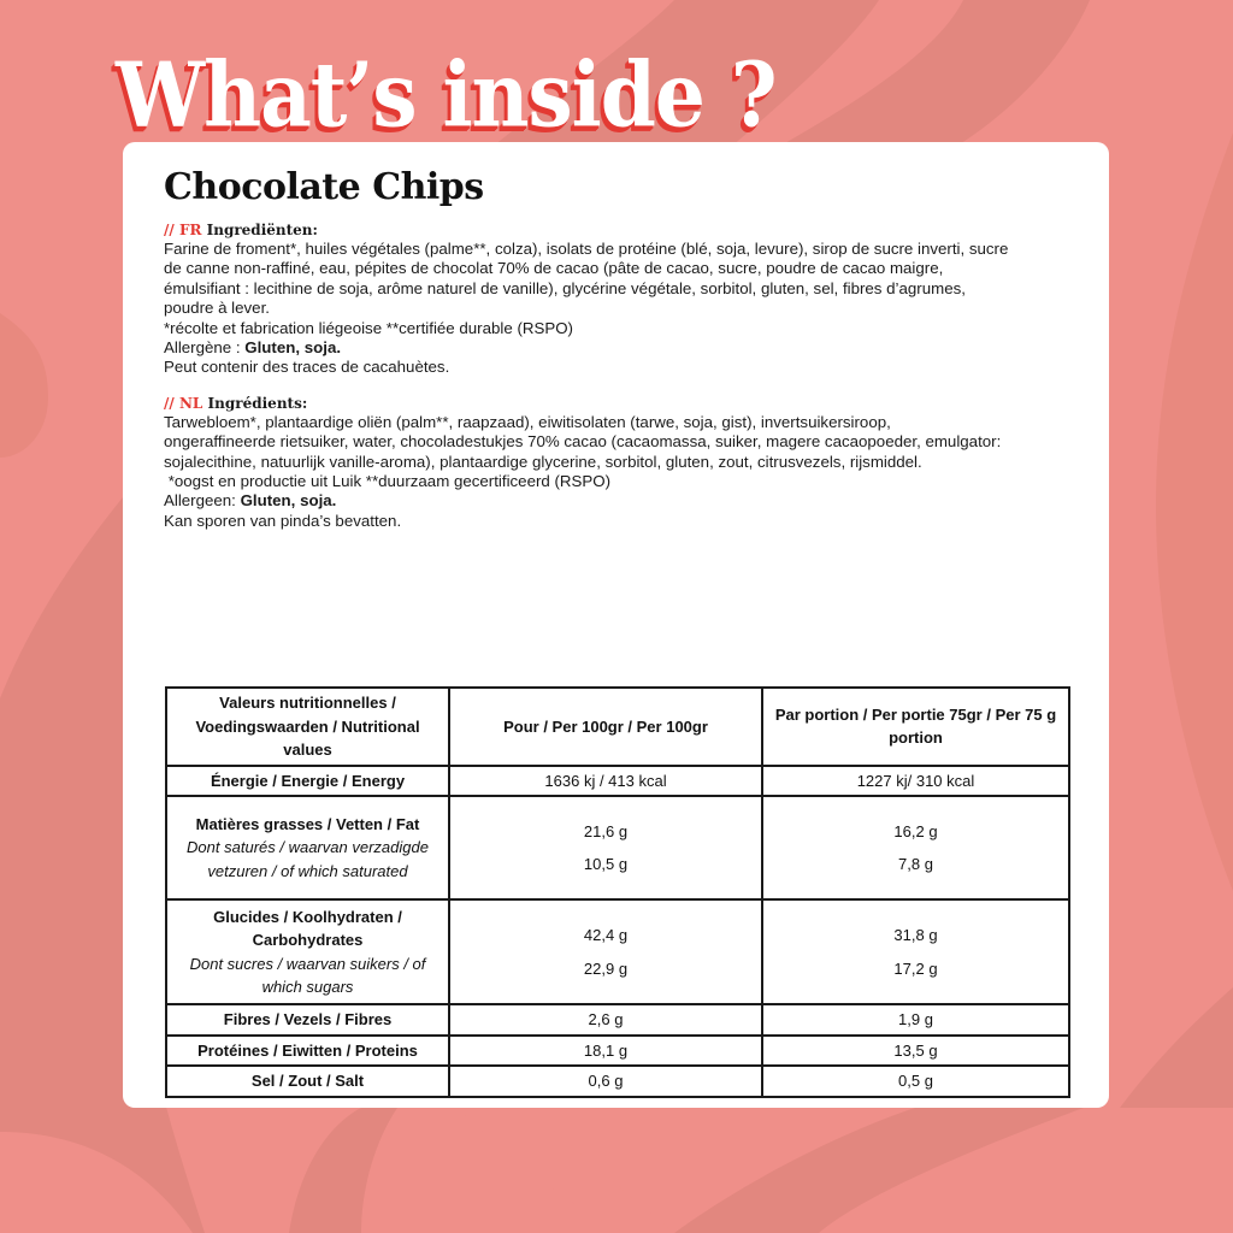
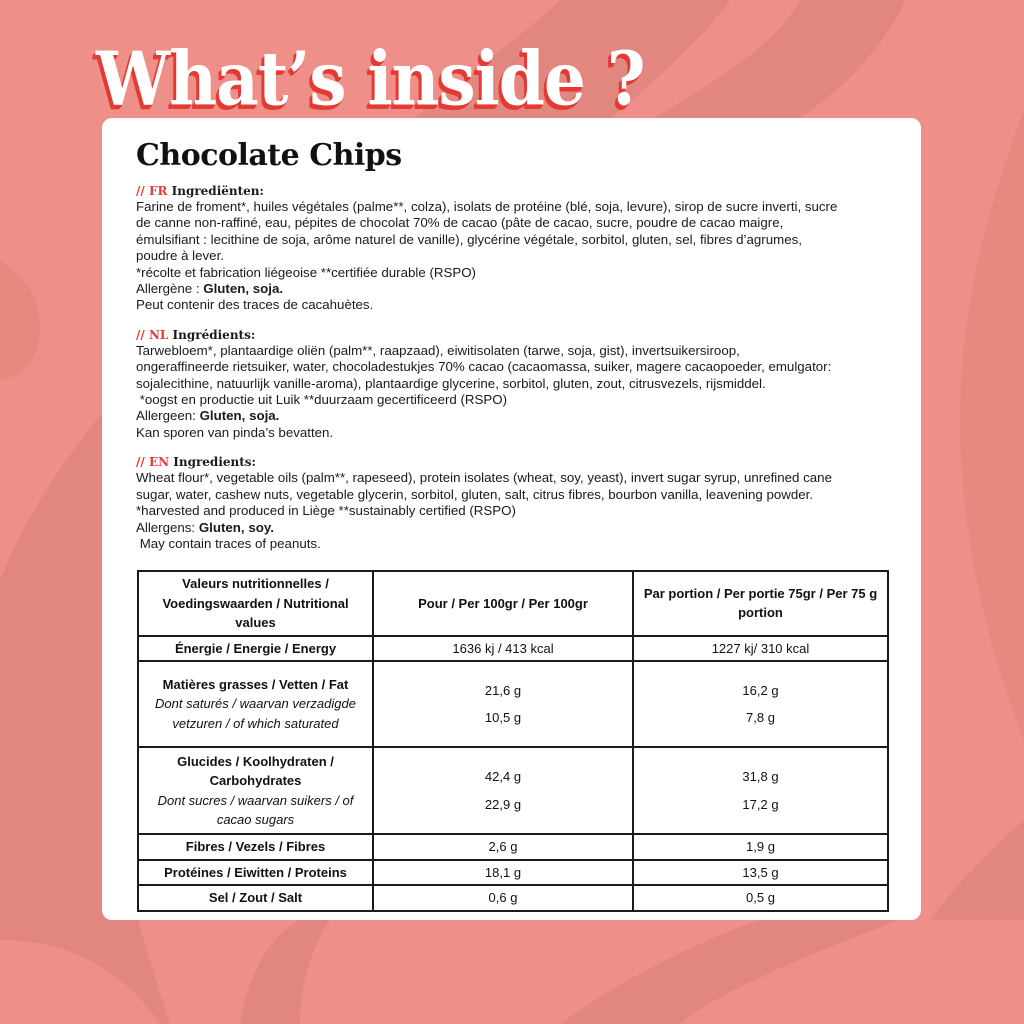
  What’s inside ?
  Chocolate Chips
  // FR Ingrediënten:
  Farine de froment*, huiles végétales (palme**, colza), isolats de protéine (blé, soja, levure), sirop de sucre inverti, sucre
  de canne non-raffiné, eau, pépites de chocolat 70% de cacao (pâte de cacao, sucre, poudre de cacao maigre,
  émulsifiant : lecithine de soja, arôme naturel de vanille), glycérine végétale, sorbitol, gluten, sel, fibres d’agrumes,
  poudre à lever.
  *récolte et fabrication liégeoise **certifiée durable (RSPO)
  Allergène : Gluten, soja.
  Peut contenir des traces de cacahuètes.
  // NL Ingrédients:
  Tarwebloem*, plantaardige oliën (palm**, raapzaad), eiwitisolaten (tarwe, soja, gist), invertsuikersiroop,
  ongeraffineerde rietsuiker, water, chocoladestukjes 70% cacao (cacaomassa, suiker, magere cacaopoeder, emulgator:
  sojalecithine, natuurlijk vanille-aroma), plantaardige glycerine, sorbitol, gluten, zout, citrusvezels, rijsmiddel.
  *oogst en productie uit Luik **duurzaam gecertificeerd (RSPO)
  Allergeen: Gluten, soja.
  Kan sporen van pinda’s bevatten.
+ // EN Ingredients:
+ Wheat flour*, vegetable oils (palm**, rapeseed), protein isolates (wheat, soy, yeast), invert sugar syrup, unrefined cane
+ sugar, water, cashew nuts, vegetable glycerin, sorbitol, gluten, salt, citrus fibres, bourbon vanilla, leavening powder.
+ *harvested and produced in Liège **sustainably certified (RSPO)
+ Allergens: Gluten, soy.
+ May contain traces of peanuts.
  Valeurs nutritionnelles / Voedingswaarden / Nutritional values	Pour / Per 100gr / Per 100gr	Par portion / Per portie 75gr / Per 75 g portion
  Énergie / Energie / Energy	1636 kj / 413 kcal	1227 kj/ 310 kcal
  Matières grasses / Vetten / Fat Dont saturés / waarvan verzadigde vetzuren / of which saturated	21,6 g 10,5 g	16,2 g 7,8 g
- Glucides / Koolhydraten / Carbohydrates Dont sucres / waarvan suikers / of which sugars	42,4 g 22,9 g	31,8 g 17,2 g
+ Glucides / Koolhydraten / Carbohydrates Dont sucres / waarvan suikers / of cacao sugars	42,4 g 22,9 g	31,8 g 17,2 g
  Fibres / Vezels / Fibres	2,6 g	1,9 g
  Protéines / Eiwitten / Proteins	18,1 g	13,5 g
  Sel / Zout / Salt	0,6 g	0,5 g
